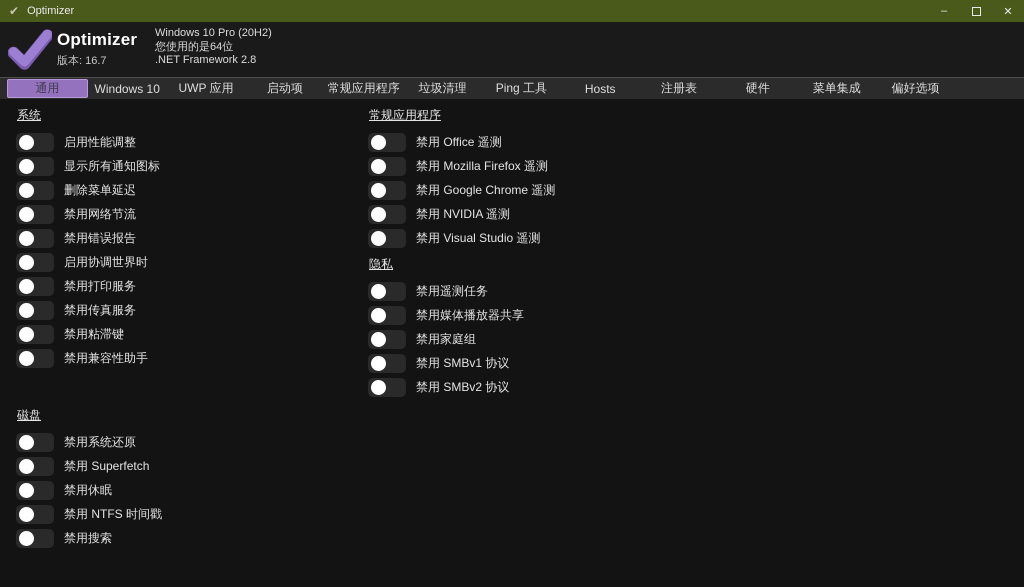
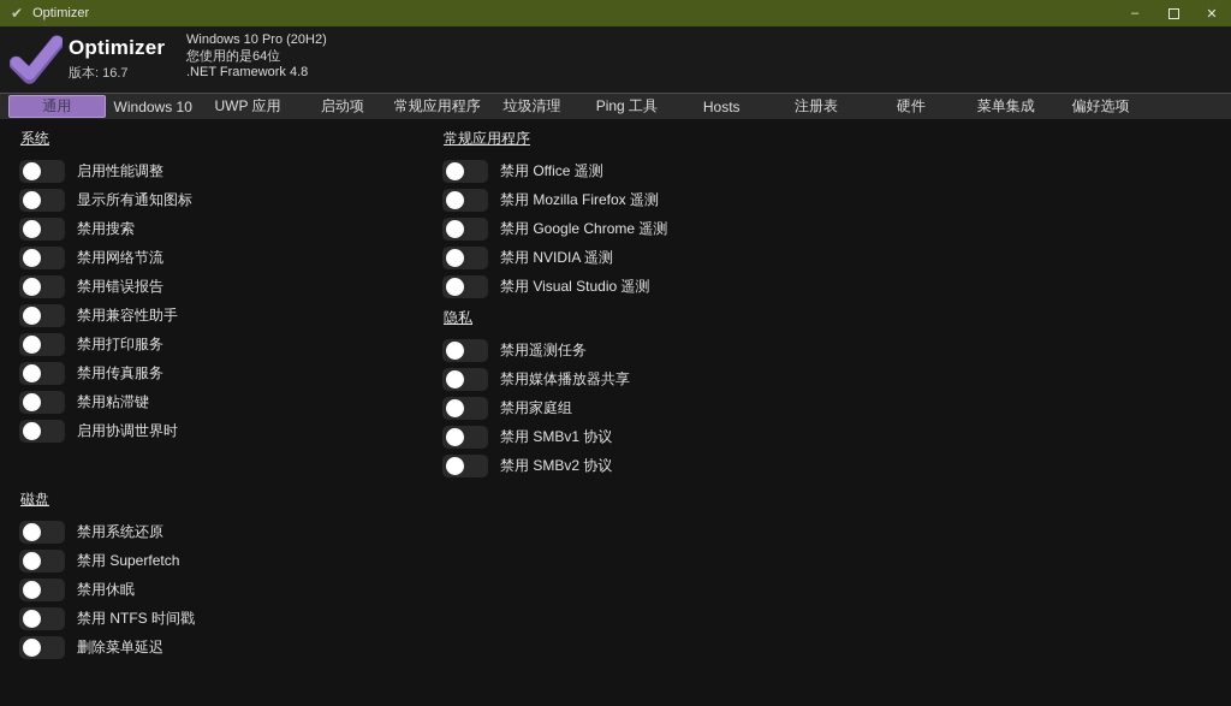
  ✔
  Optimizer
  –
  ✕
  Optimizer
  版本: 16.7
  Windows 10 Pro (20H2)
  您使用的是64位
- .NET Framework 2.8
+ .NET Framework 4.8
  通用
  Windows 10
  UWP 应用
  启动项
  常规应用程序
  垃圾清理
  Ping 工具
  Hosts
  注册表
  硬件
  菜单集成
  偏好选项
  系统
  启用性能调整
  显示所有通知图标
- 删除菜单延迟
+ 禁用搜索
  禁用网络节流
  禁用错误报告
- 启用协调世界时
+ 禁用兼容性助手
  禁用打印服务
  禁用传真服务
  禁用粘滞键
- 禁用兼容性助手
+ 启用协调世界时
  磁盘
  禁用系统还原
  禁用 Superfetch
  禁用休眠
  禁用 NTFS 时间戳
- 禁用搜索
+ 删除菜单延迟
  常规应用程序
  禁用 Office 遥测
  禁用 Mozilla Firefox 遥测
  禁用 Google Chrome 遥测
  禁用 NVIDIA 遥测
  禁用 Visual Studio 遥测
  隐私
  禁用遥测任务
  禁用媒体播放器共享
  禁用家庭组
  禁用 SMBv1 协议
  禁用 SMBv2 协议
